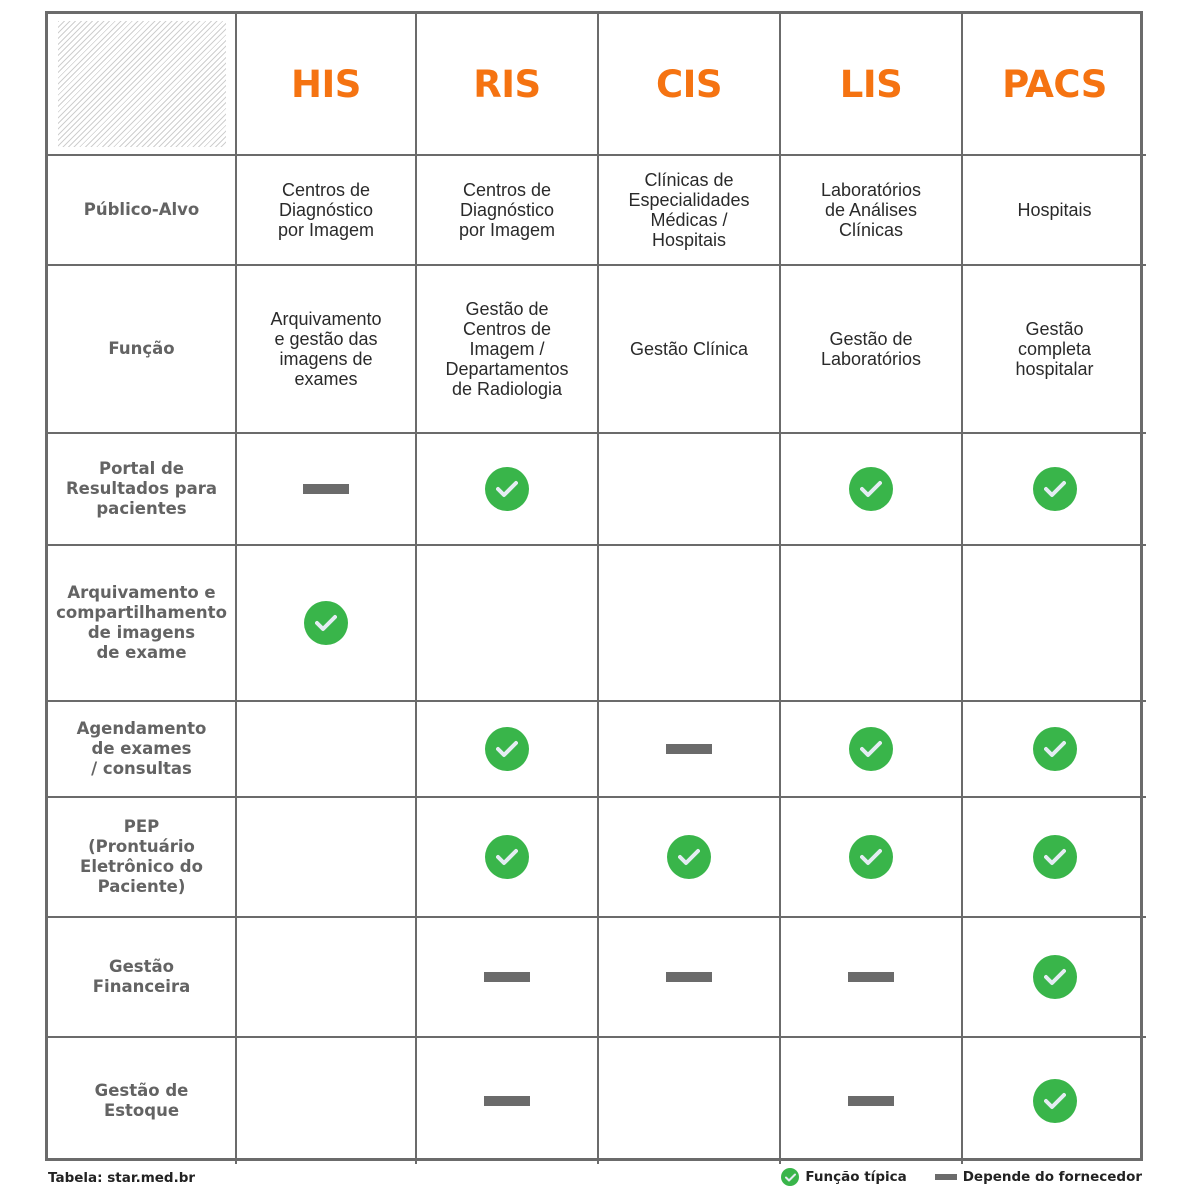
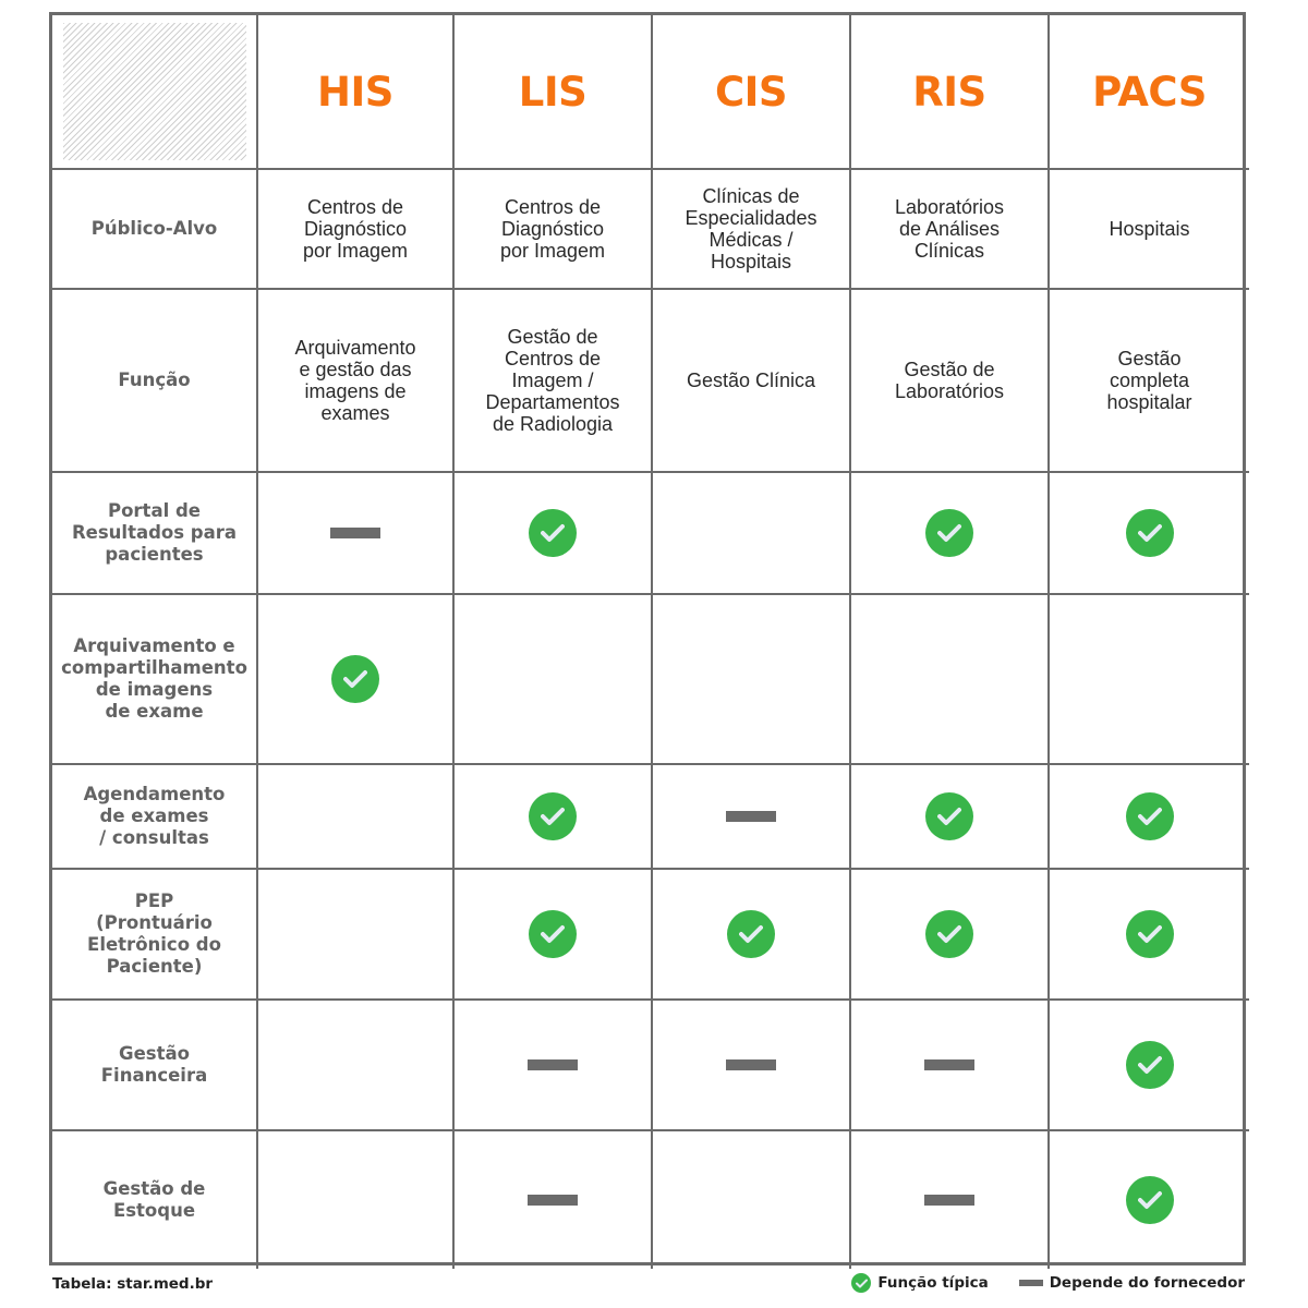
  HIS
- RIS
+ LIS
  CIS
- LIS
+ RIS
  PACS
  Público-Alvo
  Centros de
  Diagnóstico
  por Imagem
  Centros de
  Diagnóstico
  por Imagem
  Clínicas de
  Especialidades
  Médicas /
  Hospitais
  Laboratórios
  de Análises
  Clínicas
  Hospitais
  Função
  Arquivamento
  e gestão das
  imagens de
  exames
  Gestão de
  Centros de
  Imagem /
  Departamentos
  de Radiologia
  Gestão Clínica
  Gestão de
  Laboratórios
  Gestão
  completa
  hospitalar
  Portal de
  Resultados para
  pacientes
  Arquivamento e
  compartilhamento
  de imagens
  de exame
  Agendamento
  de exames
  / consultas
  PEP
  (Prontuário
  Eletrônico do
  Paciente)
  Gestão
  Financeira
  Gestão de
  Estoque
  Tabela: star.med.br
  Função típica
  Depende do fornecedor
